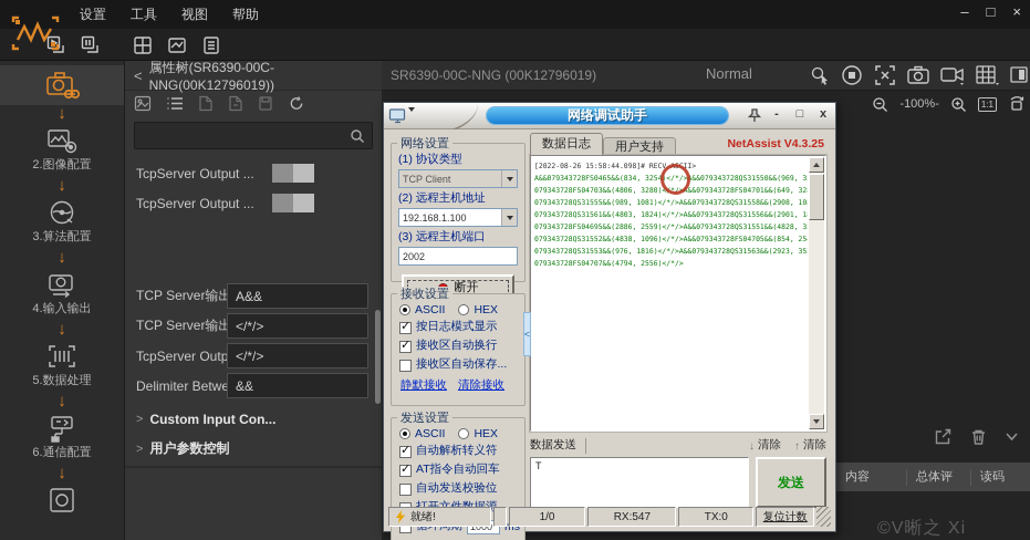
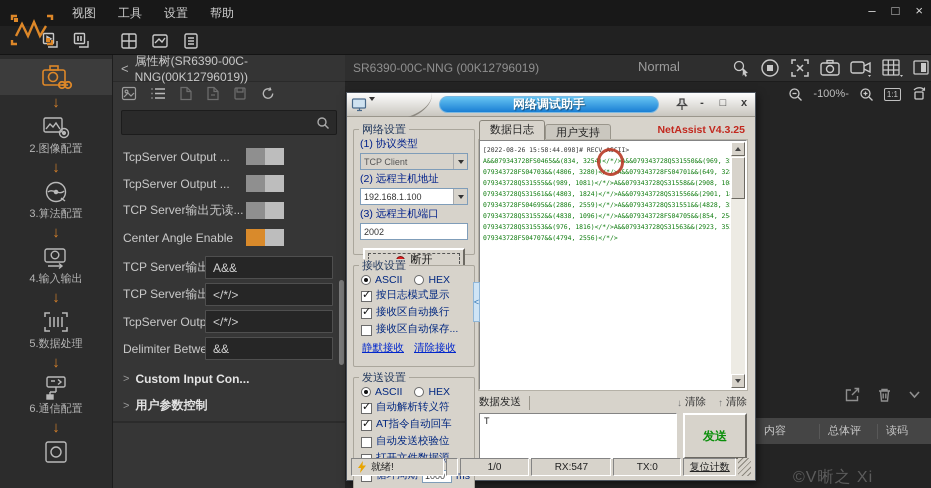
- 设置
+ 视图
  工具
- 视图
+ 设置
  帮助
  –
  □
  ×
  ↓
  2.图像配置
  ↓
  3.算法配置
  ↓
  4.输入输出
  ↓
  5.数据处理
  ↓
  6.通信配置
  ↓
  <
  属性树(SR6390-00C-NNG(00K12796019))
  TcpServer Output ...
  TcpServer Output ...
+ TCP Server输出无读...
+ Center Angle Enable
  TCP Server输出
  A&&
  TCP Server输出
  </*/>
  </*/>
  Delimiter Betwe
  &&
  >
  Custom Input Con...
  >
  用户参数控制
  SR6390-00C-NNG (00K12796019)
  Normal
  -100%-
  1:1
  内容
  总体评
  读码
  ©V晰之 Xi
  网络调试助手
  -
  □
  x
  网络设置
  (1) 协议类型
  TCP Client
  (2) 远程主机地址
  192.168.1.100
  (3) 远程主机端口
  2002
  断开
  接收设置
  ASCII
  HEX
  ✓
  按日志模式显示
  ✓
  接收区自动换行
  接收区自动保存...
  静默接收
  清除接收
  发送设置
  ASCII
  HEX
  ✓
  自动解析转义符
  ✓
  AT指令自动回车
  自动发送校验位
  1000
  ms
  <
  数据日志
  用户支持
  NetAssist V4.3.25
  [2022-08-26 15:58:44.098]# RECV ASCII>
  A&&079343728FS0465&&(834, 3254)</*/>A&&079343728QS31550&&(969, 3
  079343728FS04703&&(4806, 3280)</*/>A&&079343728FS04701&&(649, 32
  079343728QS31555&&(989, 1081)</*/>A&&079343728QS31558&&(2908, 10
  079343728QS31561&&(4803, 1824)</*/>A&&079343728QS31556&&(2901, 1
  079343728FS04695&&(2886, 2559)</*/>A&&079343728QS31551&&(4828, 3
  079343728QS31552&&(4838, 1096)</*/>A&&079343728FS04705&&(854, 25
  079343728QS31553&&(976, 1816)</*/>A&&079343728QS31563&&(2923, 35
  079343728FS04707&&(4794, 2556)</*/>
  数据发送
  ↓
  清除
  ↑
  清除
  T
  发送
  就绪!
  1/0
  RX:547
  TX:0
  复位计数
